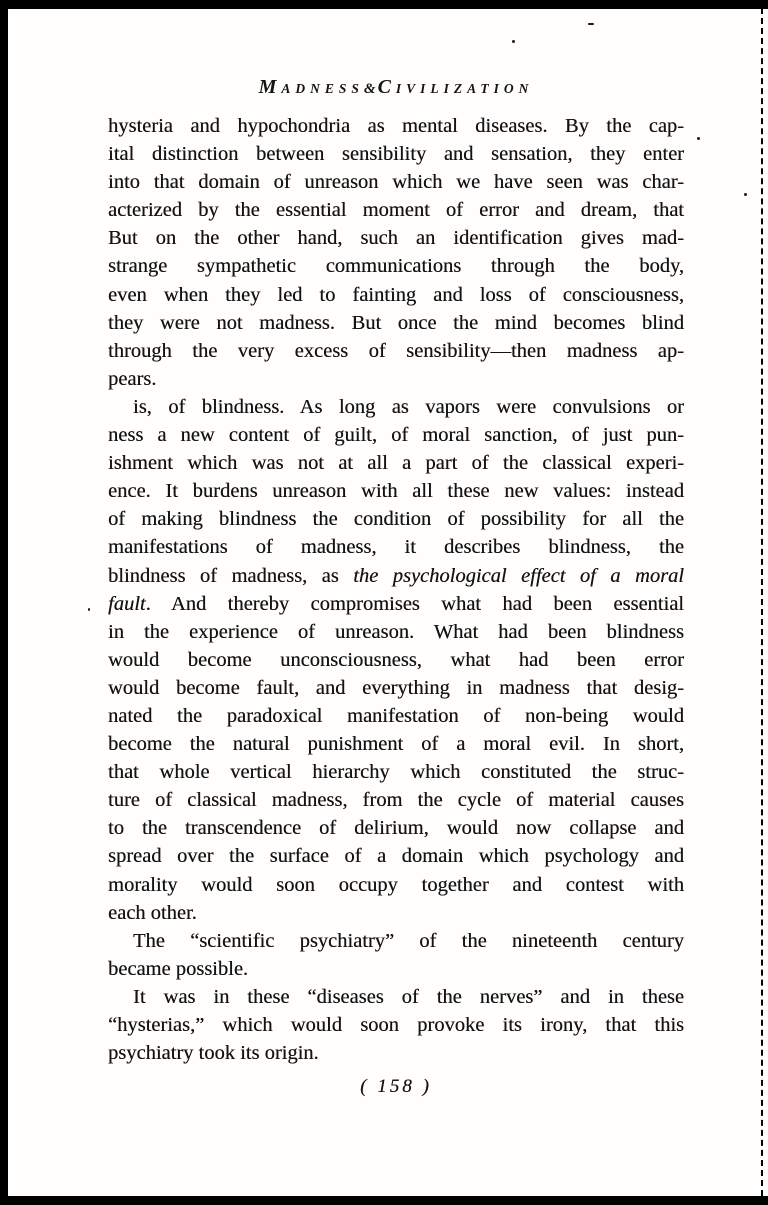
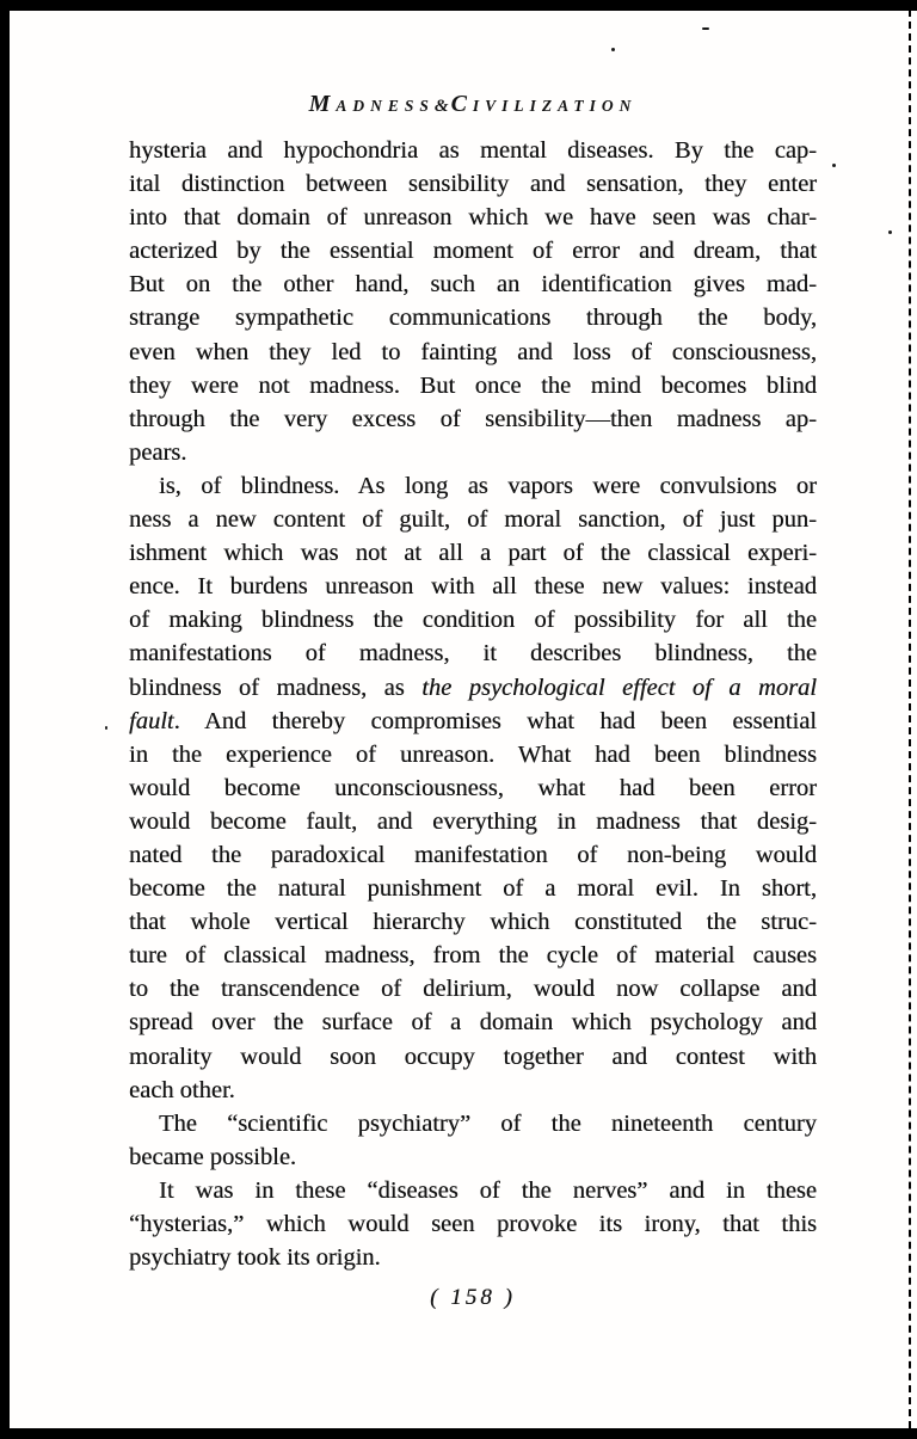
  MADNESS& CIVILIZATION
  hysteria and hypochondria as mental diseases. By the cap-
  ital distinction between sensibility and sensation, they enter
  into that domain of unreason which we have seen was char-
  acterized by the essential moment of error and dream, that
  But on the other hand, such an identification gives mad-
  strange sympathetic communications through the body,
  even when they led to fainting and loss of consciousness,
  they were not madness. But once the mind becomes blind
  through the very excess of sensibility—then madness ap-
  pears.
  is, of blindness. As long as vapors were convulsions or
  ness a new content of guilt, of moral sanction, of just pun-
  ishment which was not at all a part of the classical experi-
  ence. It burdens unreason with all these new values: instead
  of making blindness the condition of possibility for all the
  manifestations of madness, it describes blindness, the
  blindness of madness, as the psychological effect of a moral
  fault. And thereby compromises what had been essential
  in the experience of unreason. What had been blindness
  would become unconsciousness, what had been error
  would become fault, and everything in madness that desig-
  nated the paradoxical manifestation of non-being would
  become the natural punishment of a moral evil. In short,
  that whole vertical hierarchy which constituted the struc-
  ture of classical madness, from the cycle of material causes
  to the transcendence of delirium, would now collapse and
  spread over the surface of a domain which psychology and
  morality would soon occupy together and contest with
  each other.
  The “scientific psychiatry” of the nineteenth century
  became possible.
  It was in these “diseases of the nerves” and in these
- “hysterias,” which would soon provoke its irony, that this
+ “hysterias,” which would seen provoke its irony, that this
  psychiatry took its origin.
  ( 158 )
